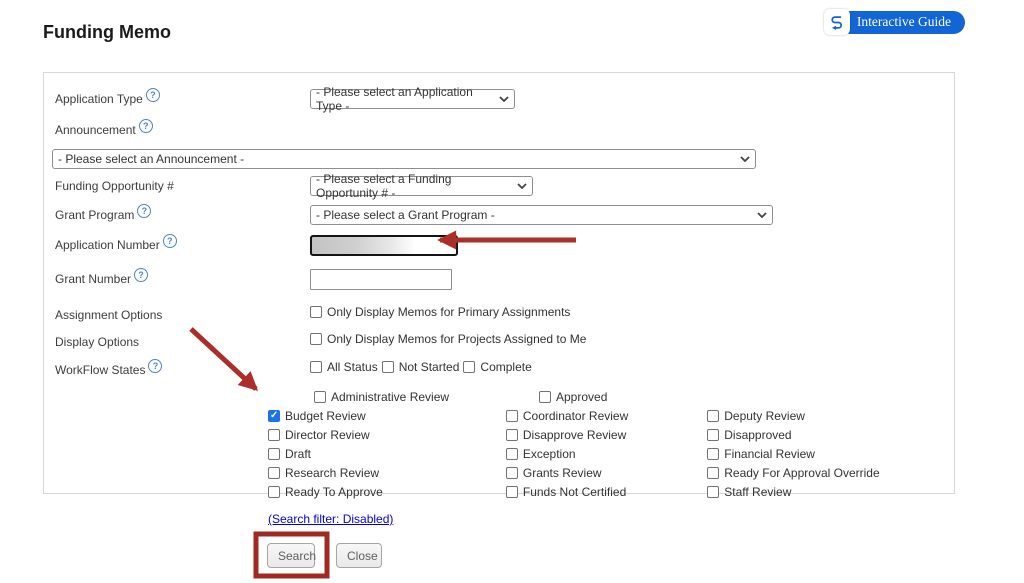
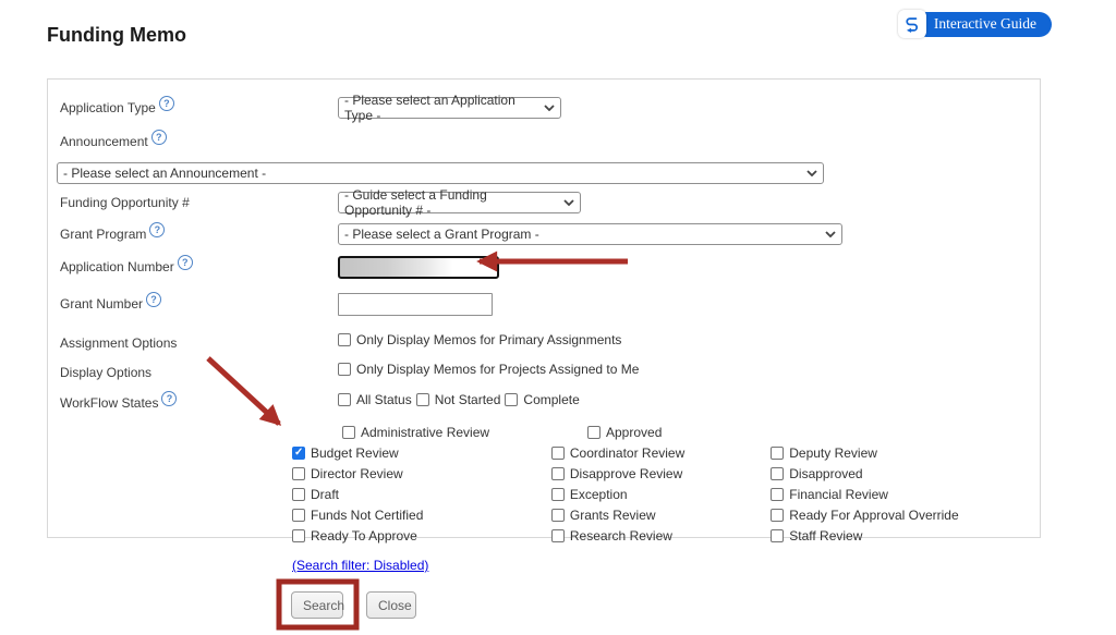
  Funding Memo
  Interactive Guide
  Application Type ?
  - Please select an Application Type -
  Announcement ?
  - Please select an Announcement -
  Funding Opportunity #
- - Please select a Funding Opportunity # -
+ - Guide select a Funding Opportunity # -
  Grant Program ?
  - Please select a Grant Program -
  Application Number ?
  Grant Number ?
  Assignment Options
  Only Display Memos for Primary Assignments
  Display Options
  Only Display Memos for Projects Assigned to Me
  WorkFlow States ?
  All Status
  Not Started
  Complete
  Administrative Review
  Approved
  Budget Review
  Coordinator Review
  Deputy Review
  Director Review
  Disapprove Review
  Disapproved
  Draft
  Exception
  Financial Review
- Research Review
+ Funds Not Certified
  Grants Review
  Ready For Approval Override
  Ready To Approve
- Funds Not Certified
+ Research Review
  Staff Review
  (Search filter: Disabled)
  Search
  Close
